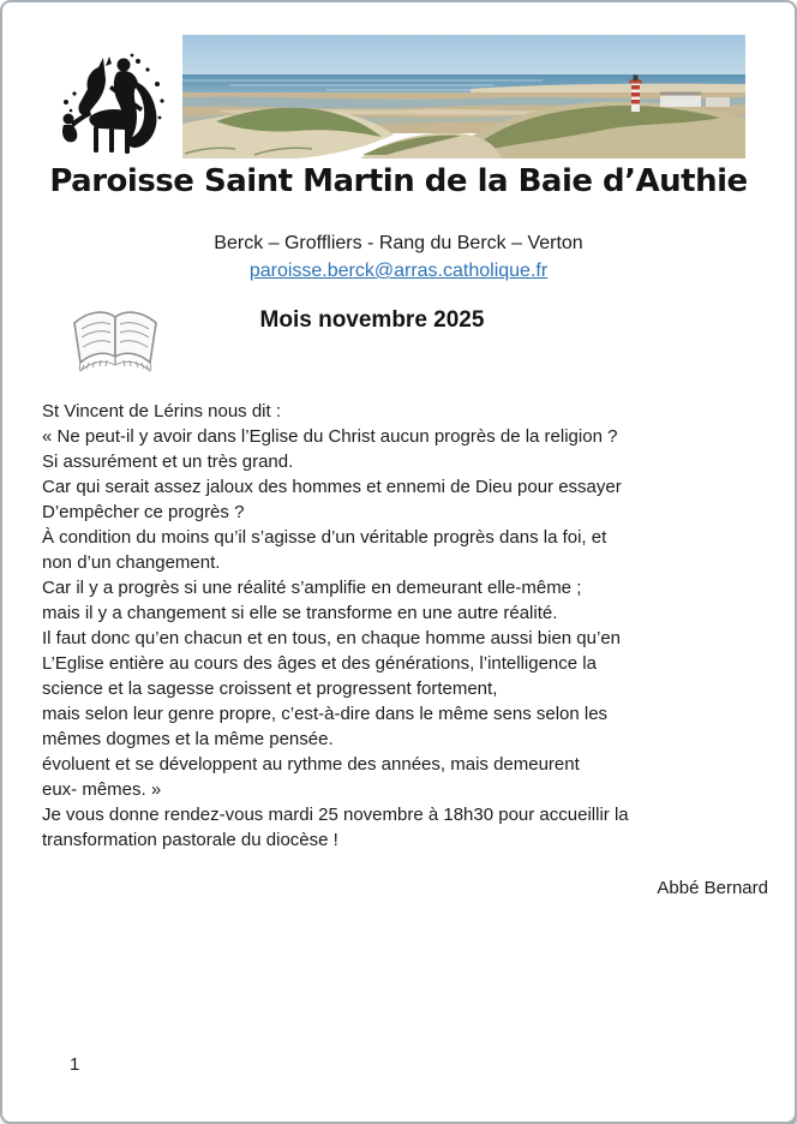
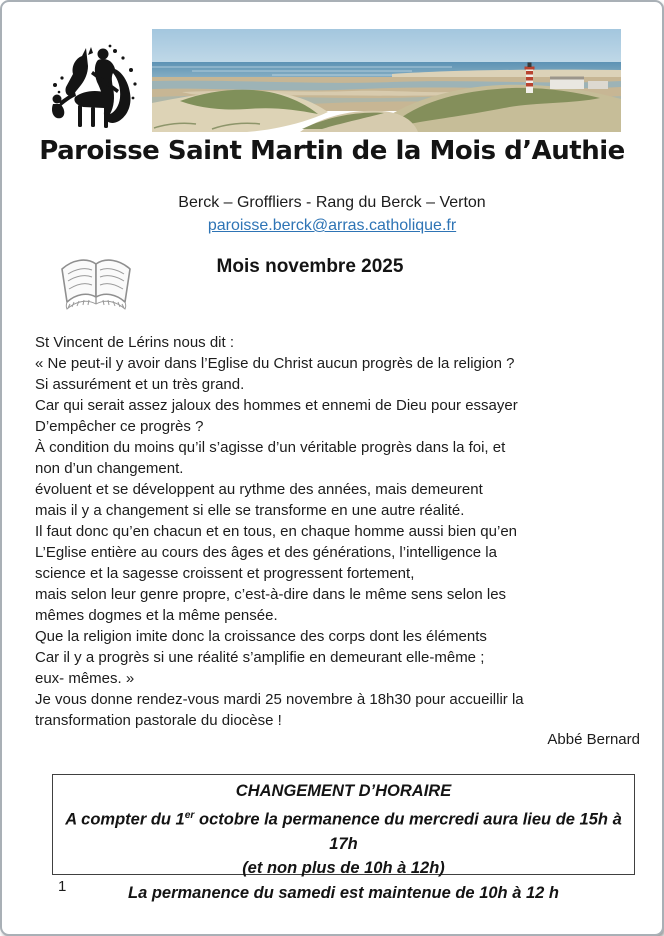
- Paroisse Saint Martin de la Baie d’Authie
+ Paroisse Saint Martin de la Mois d’Authie
  Berck – Groffliers - Rang du Berck – Verton
  paroisse.berck@arras.catholique.fr
  Mois novembre 2025
  St Vincent de Lérins nous dit :
  « Ne peut-il y avoir dans l’Eglise du Christ aucun progrès de la religion ?
  Si assurément et un très grand.
  Car qui serait assez jaloux des hommes et ennemi de Dieu pour essayer
  D’empêcher ce progrès ?
  À condition du moins qu’il s’agisse d’un véritable progrès dans la foi, et
  non d’un changement.
- Car il y a progrès si une réalité s’amplifie en demeurant elle-même ;
+ évoluent et se développent au rythme des années, mais demeurent
  mais il y a changement si elle se transforme en une autre réalité.
  Il faut donc qu’en chacun et en tous, en chaque homme aussi bien qu’en
  L’Eglise entière au cours des âges et des générations, l’intelligence la
  science et la sagesse croissent et progressent fortement,
  mais selon leur genre propre, c’est-à-dire dans le même sens selon les
  mêmes dogmes et la même pensée.
+ Que la religion imite donc la croissance des corps dont les éléments
- évoluent et se développent au rythme des années, mais demeurent
+ Car il y a progrès si une réalité s’amplifie en demeurant elle-même ;
  eux- mêmes. »
  Je vous donne rendez-vous mardi 25 novembre à 18h30 pour accueillir la
  transformation pastorale du diocèse !
  Abbé Bernard
+ CHANGEMENT D’HORAIRE
+ A compter du 1er octobre la permanence du mercredi aura lieu de 15h à 17h
+ (et non plus de 10h à 12h)
+ La permanence du samedi est maintenue de 10h à 12 h
  1
